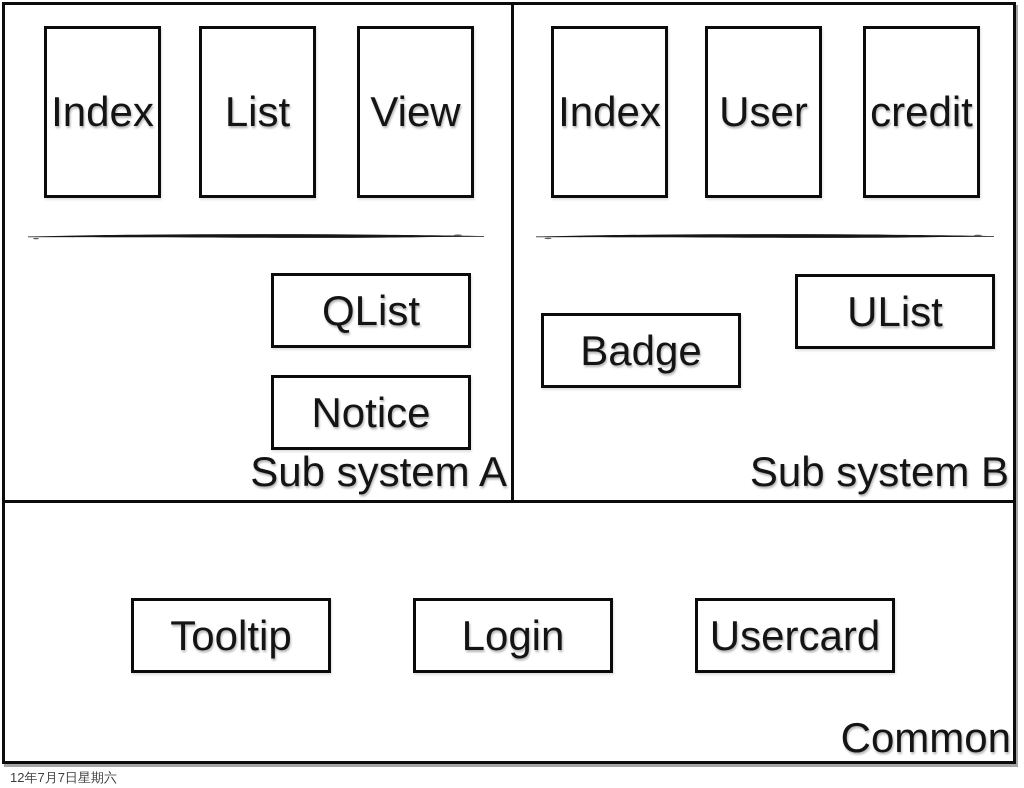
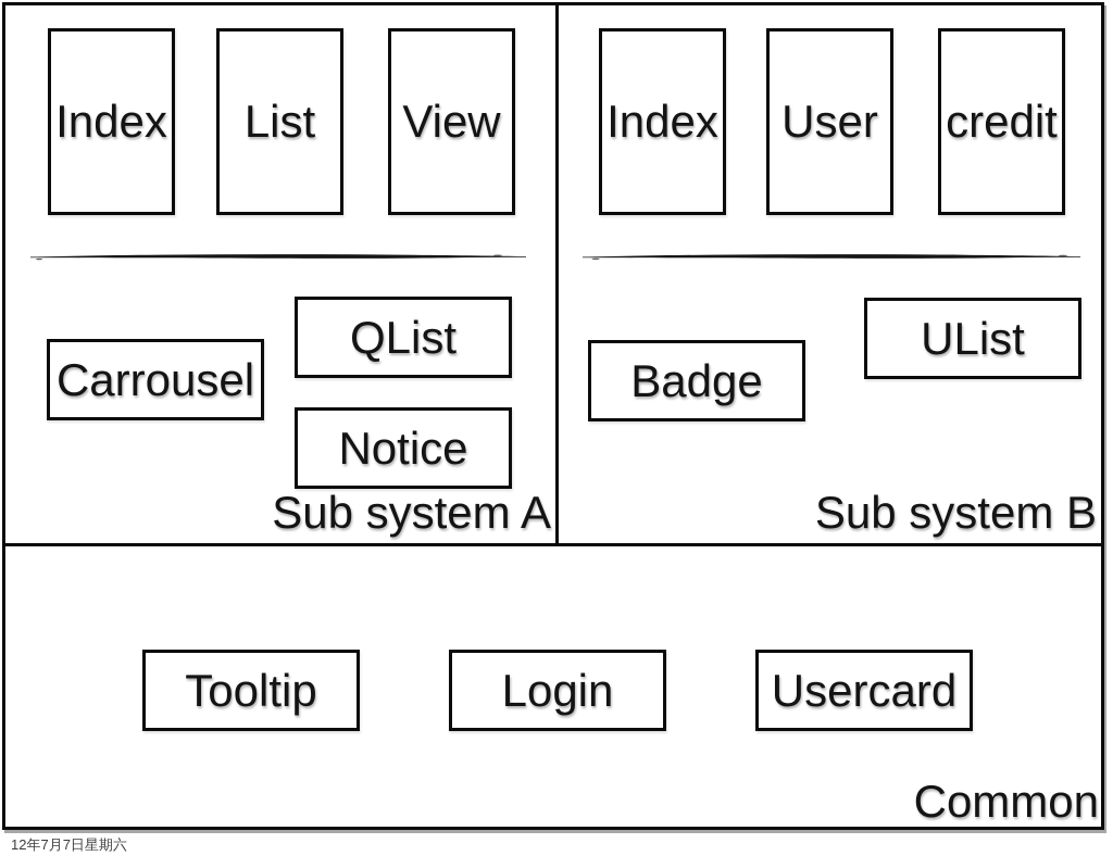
  Index
  List
  View
+ Carrousel
  QList
  Notice
  Sub system A
  Index
  User
  credit
  Badge
  UList
  Sub system B
  Tooltip
  Login
  Usercard
  Common
  12年7月7日星期六
